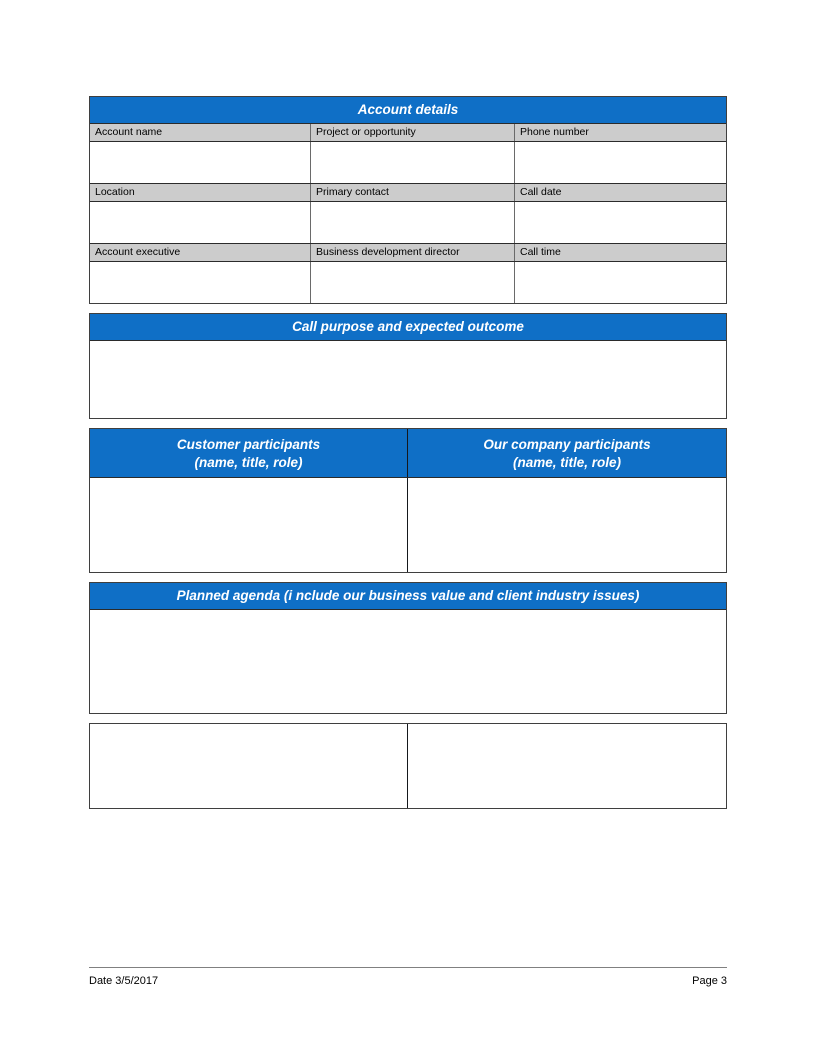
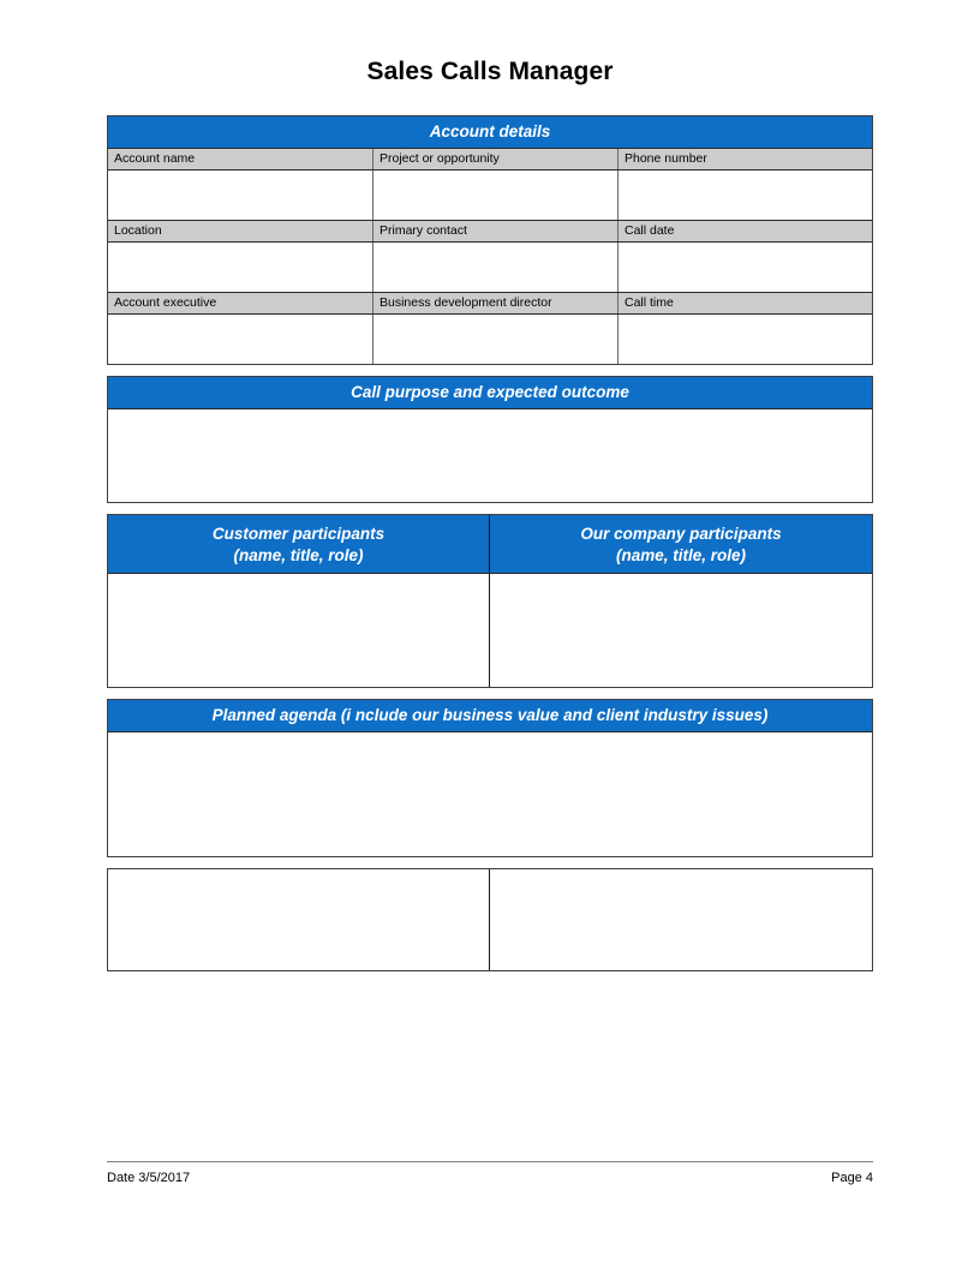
+ Sales Calls Manager
  Account details
  Account name
  Project or opportunity
  Phone number
  Location
  Primary contact
  Call date
  Account executive
  Business development director
  Call time
  Call purpose and expected outcome
  Customer participants
  (name, title, role)
  Our company participants
  (name, title, role)
  Planned agenda (i nclude our business value and client industry issues)
  Date 3/5/2017
- Page 3
+ Page 4
